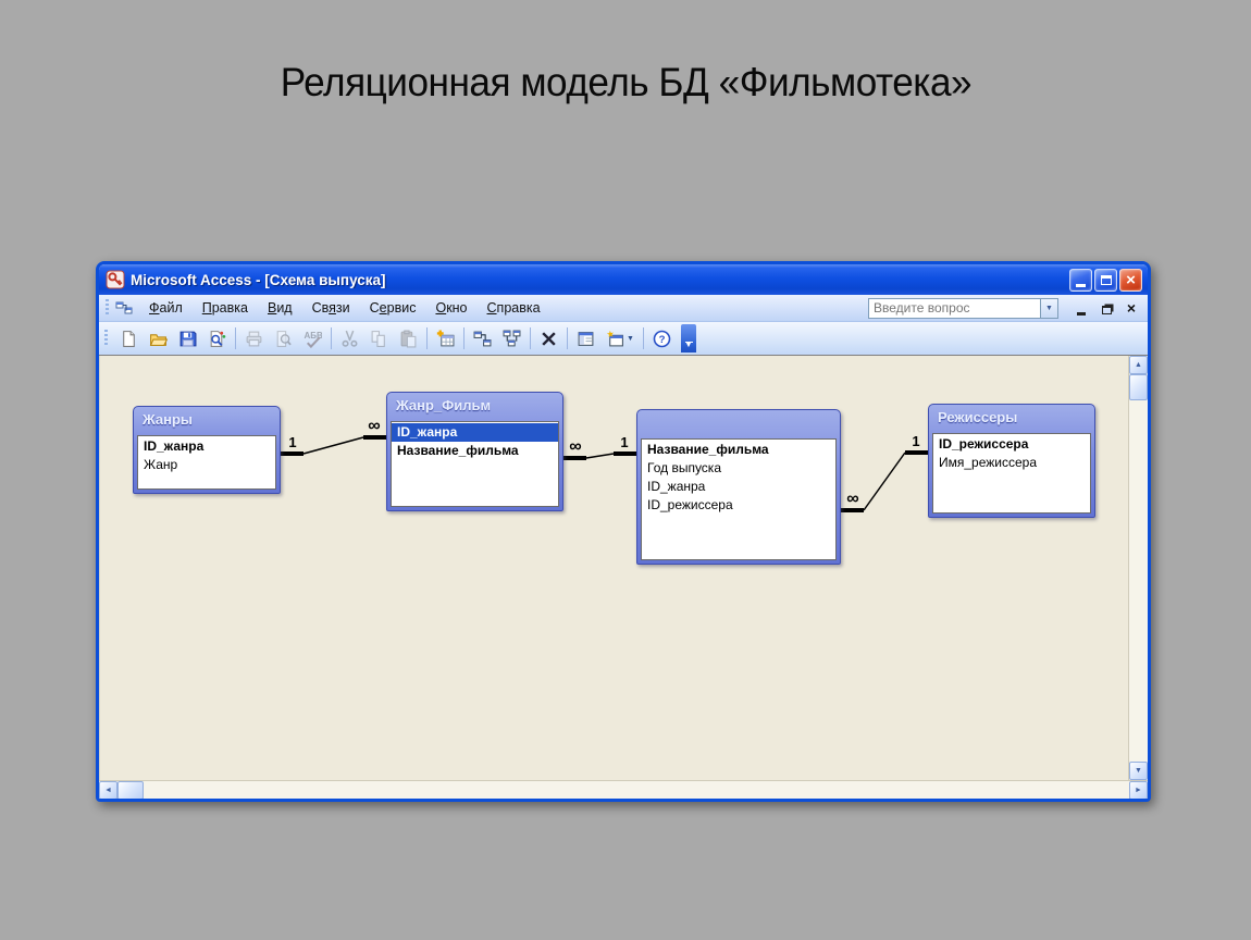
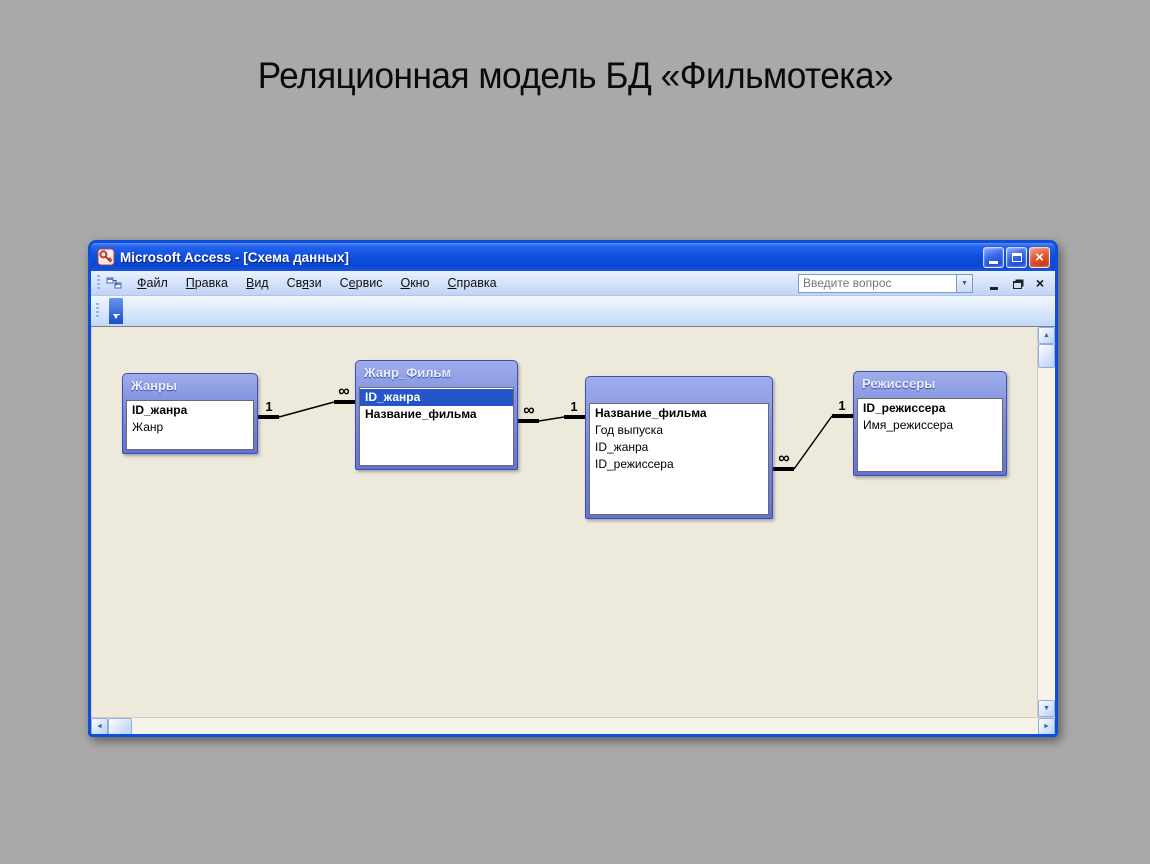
  Реляционная модель БД «Фильмотека»
- Microsoft Access - [Схема выпуска]
+ Microsoft Access - [Схема данных]
  ×
  Файл
  Правка
  Вид
  Связи
  Сервис
  Окно
  Справка
  Введите вопрос
  ×
- АБВ
- ?
  1
  ∞
  ∞
  1
  ∞
  1
  Жанры
  ID_жанра
  Жанр
  Жанр_Фильм
  ID_жанра
  Название_фильма
  Название_фильма
  Год выпуска
  ID_жанра
  ID_режиссера
  Режиссеры
  ID_режиссера
  Имя_режиссера
